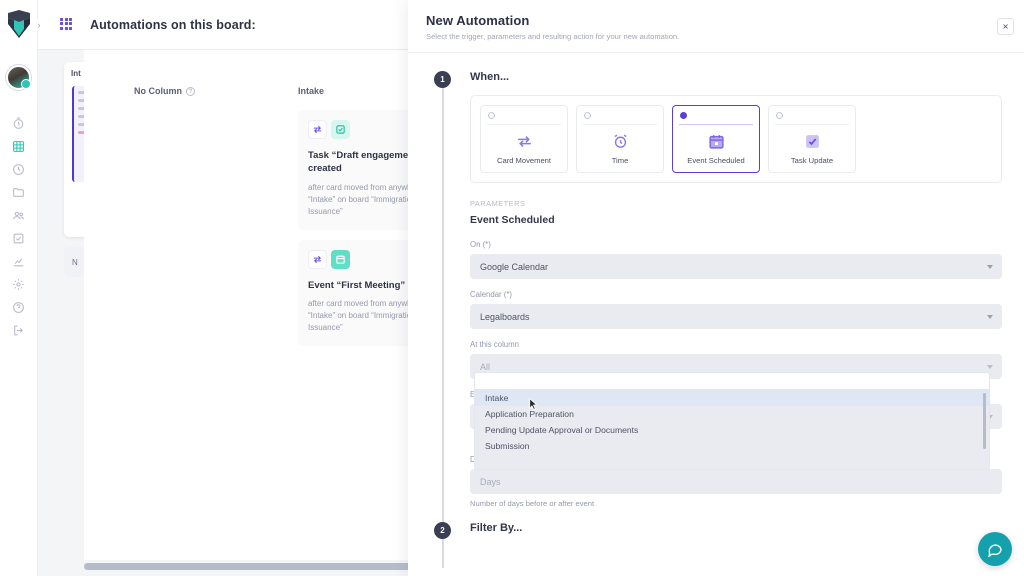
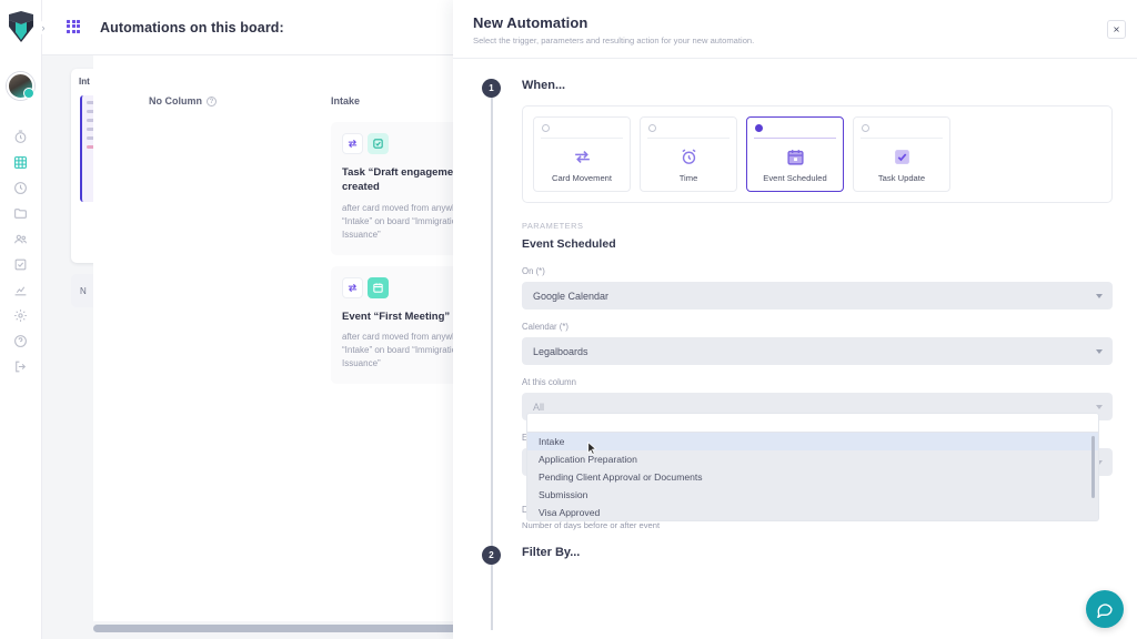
  ›
  Automations on this board:
  Int
  N
  No Column
  Intake
  Task “Draft engageme created
  after card moved from anyw “Intake” on board “Immigrati Issuance”
  Event “First Meeting”
  after card moved from anyw “Intake” on board “Immigrati Issuance”
  New Automation
  Select the trigger, parameters and resulting action for your new automation.
  1
  When...
  Card Movement
  Time
  Event Scheduled
  Task Update
  PARAMETERS
  Event Scheduled
  On (*)
  Google Calendar
  Calendar (*)
  Legalboards
  At this column
  All
- Days
  Number of days before or after event
  2
  Filter By...
  Intake
  Application Preparation
- Pending Update Approval or Documents
+ Pending Client Approval or Documents
  Submission
+ Visa Approved
